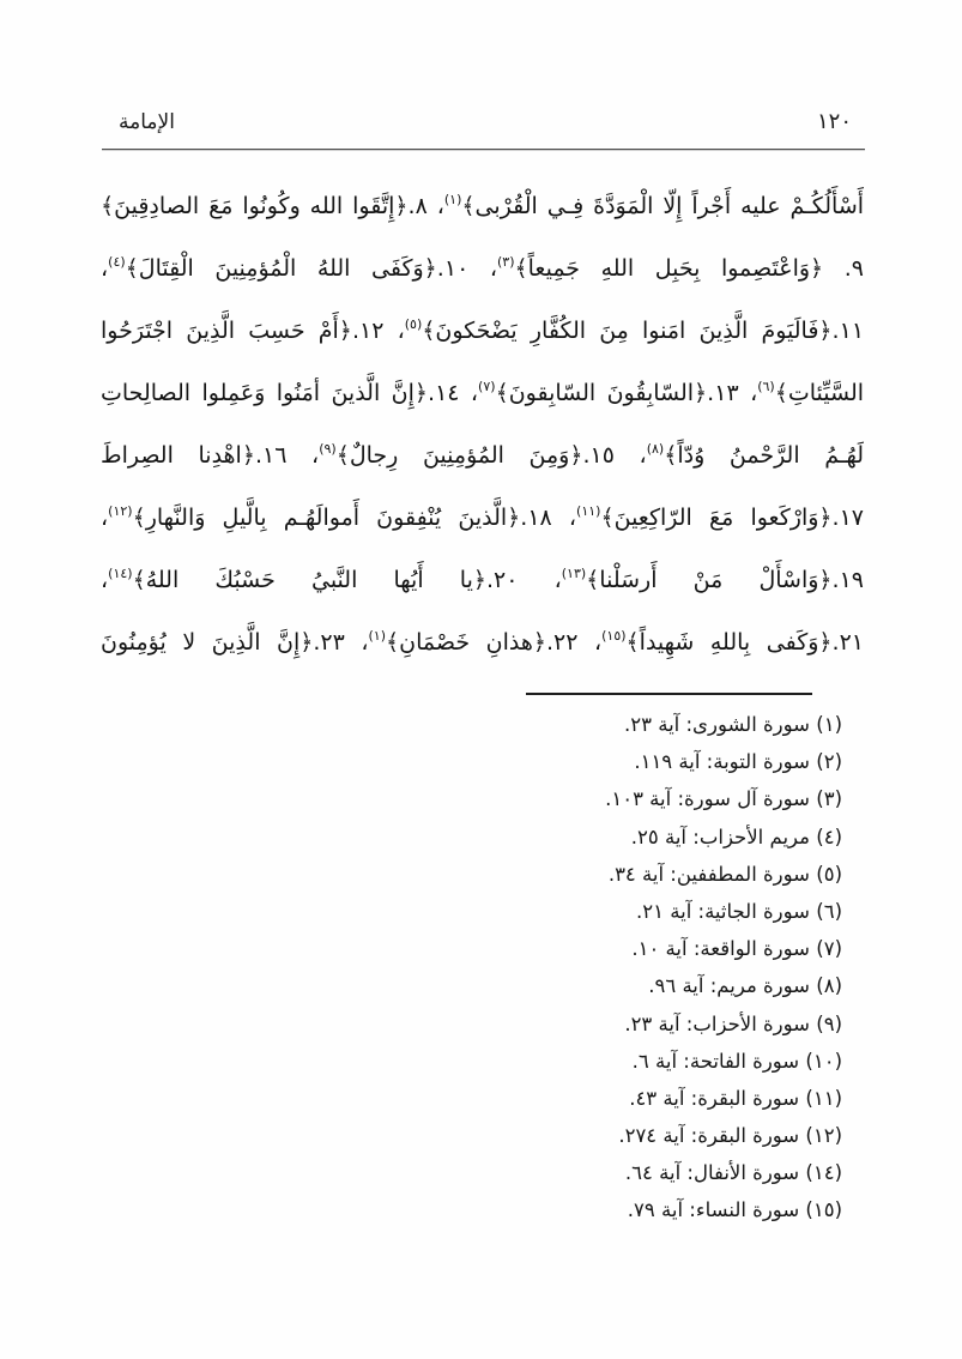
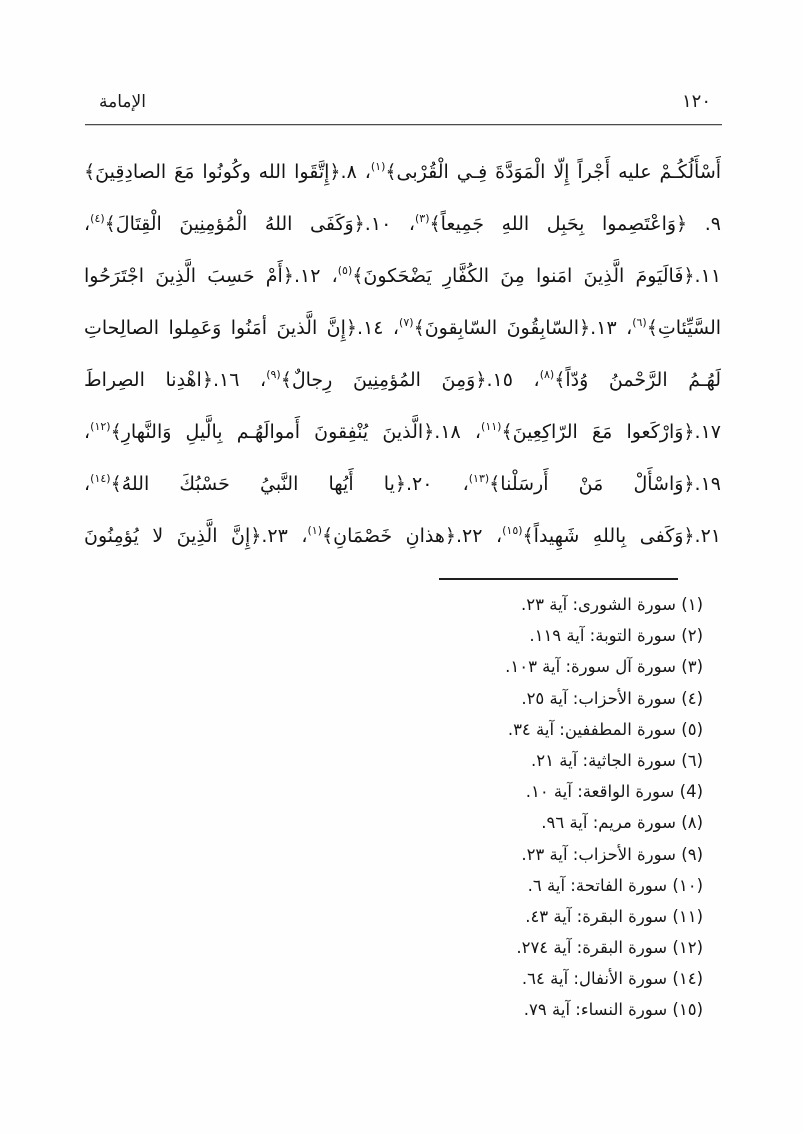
  الإمامة
  ١٢٠
  أَسْأَلُكُـمْ عليه أَجْراً إِلّا الْمَوَدَّةَ فِـي الْقُرْبى﴾(١)، ٨.﴿إِتَّقَوا الله وكُونُوا مَعَ الصادِقِينَ﴾
  ٩. ﴿وَاعْتَصِموا بِحَبِل اللهِ جَمِيعاً﴾(٣)، ١٠.﴿وَكَفَى اللهُ الْمُؤمِنِينَ الْقِتَالَ﴾(٤)،
  ١١.﴿فَالَيَومَ الَّذِينَ امَنوا مِنَ الكُفَّارِ يَضْحَكونَ﴾(٥)، ١٢.﴿أَمْ حَسِبَ الَّذِينَ اجْتَرَحُوا
  السَّيِّئاتِ﴾(٦)، ١٣.﴿السّابِقُونَ السّابِقونَ﴾(٧)، ١٤.﴿إِنَّ الَّذينَ أمَنُوا وَعَمِلوا الصالِحاتِ
  لَهُـمُ الرَّحْمنُ وُدّاً﴾(٨)، ١٥.﴿وَمِنَ المُؤمِنِينَ رِجالٌ﴾(٩)، ١٦.﴿اهْدِنا الصِراطَ
  ١٧.﴿وَارْكَعوا مَعَ الرّاكِعِينَ﴾(١١)، ١٨.﴿الَّذينَ يُنْفِقونَ أَموالَهُـم بِالَّيلِ وَالنَّهارِ﴾(١٢)،
  ١٩.﴿وَاسْأَلْ مَنْ أَرسَلْنا﴾(١٣)، ٢٠.﴿يا أَيُها النَّبيُ حَسْبُكَ اللهُ﴾(١٤)،
  ٢١.﴿وَكَفى بِاللهِ شَهِيداً﴾(١٥)، ٢٢.﴿هذانِ خَصْمَانِ﴾(١)، ٢٣.﴿إِنَّ الَّذِينَ لا يُؤمِنُونَ
  (١) سورة الشورى: آية ٢٣.
  (٢) سورة التوبة: آية ١١٩.
  (٣) سورة آل سورة: آية ١٠٣.
- (٤) مريم الأحزاب: آية ٢٥.
+ (٤) سورة الأحزاب: آية ٢٥.
  (٥) سورة المطففين: آية ٣٤.
  (٦) سورة الجاثية: آية ٢١.
- (٧) سورة الواقعة: آية ١٠.
+ (4) سورة الواقعة: آية ١٠.
  (٨) سورة مريم: آية ٩٦.
  (٩) سورة الأحزاب: آية ٢٣.
  (١٠) سورة الفاتحة: آية ٦.
  (١١) سورة البقرة: آية ٤٣.
  (١٢) سورة البقرة: آية ٢٧٤.
  (١٤) سورة الأنفال: آية ٦٤.
  (١٥) سورة النساء: آية ٧٩.
